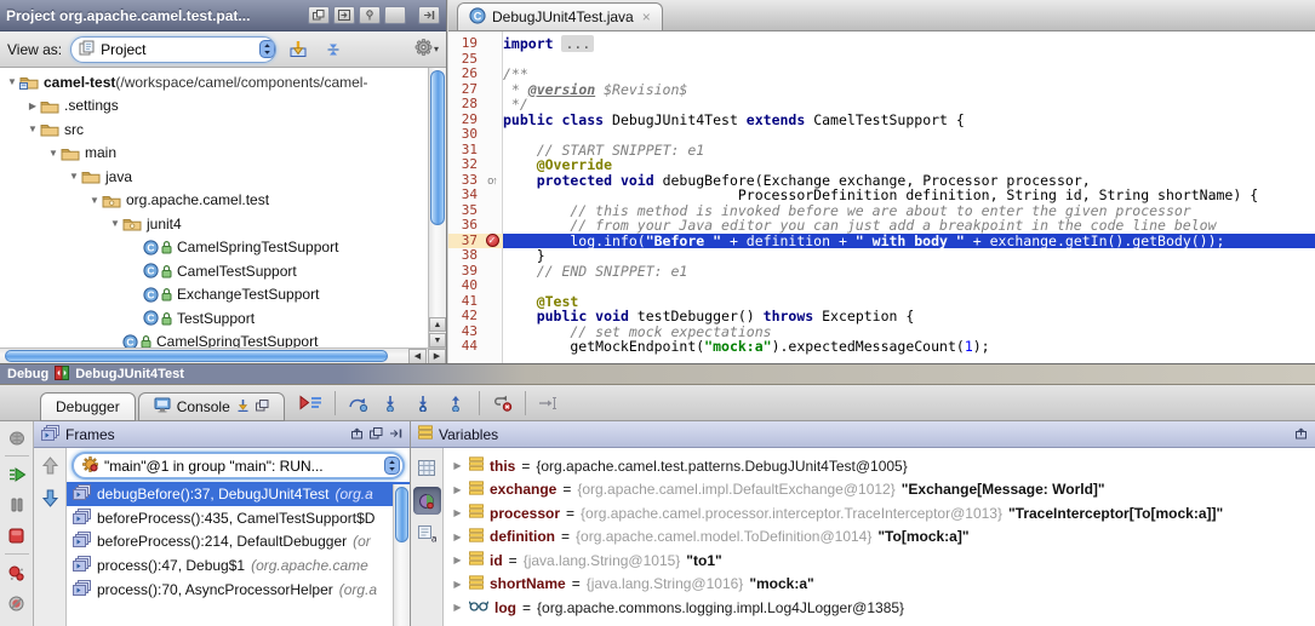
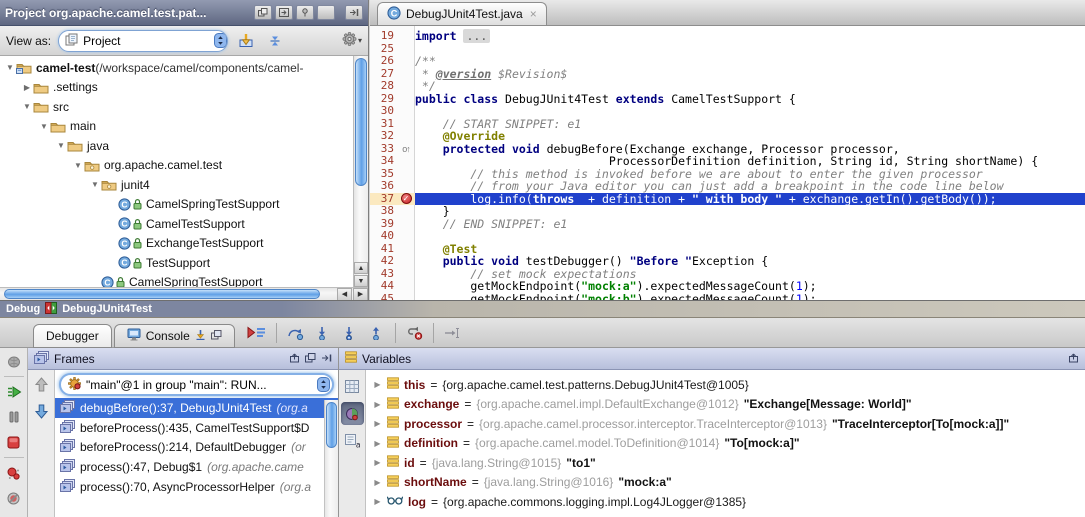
  Project org.apache.camel.test.pat...
  View as:
  Project
  ▾
  ▼
  camel-test
  (/workspace/camel/components/camel-
  ▶
  .settings
  ▼
  src
  ▼
  main
  ▼
  java
  ▼
  org.apache.camel.test
  ▼
  junit4
  C
  CamelSpringTestSupport
  C
  CamelTestSupport
  C
  ExchangeTestSupport
  C
  TestSupport
  C
  CamelSpringTestSupport
  C
  DebugJUnit4Test.java
  ×
  19
  import ...
  25
  26
  /**
  27
  * @version $Revision$
  28
  */
  29
  public class DebugJUnit4Test extends CamelTestSupport {
  30
  31
  // START SNIPPET: e1
  32
  @Override
  33
  o↑
  protected void debugBefore(Exchange exchange, Processor processor,
  34
  ProcessorDefinition definition, String id, String shortName) {
  35
  // this method is invoked before we are about to enter the given processor
  36
  // from your Java editor you can just add a breakpoint in the code line below
  37
  ✓
- log.info("Before " + definition + " with body " + exchange.getIn().getBody());
+ log.info(throws + definition + " with body " + exchange.getIn().getBody());
  38
  }
  39
  // END SNIPPET: e1
  40
  41
  @Test
  42
- public void testDebugger() throws Exception {
+ public void testDebugger() "Before "Exception {
  43
  // set mock expectations
  44
  getMockEndpoint("mock:a").expectedMessageCount(1);
+ 45
+ getMockEndpoint("mock:b").expectedMessageCount(1);
  Debug
  DebugJUnit4Test
  Debugger
  Console
  Frames
  "main"@1 in group "main": RUN...
  debugBefore():37, DebugJUnit4Test
  (org.a
  beforeProcess():435, CamelTestSupport$D
  beforeProcess():214, DefaultDebugger
  (or
  process():47, Debug$1
  (org.apache.came
  process():70, AsyncProcessorHelper
  (org.a
  Variables
  a
  ▶
  this
  =
  {org.apache.camel.test.patterns.DebugJUnit4Test@1005}
  ▶
  exchange
  =
  {org.apache.camel.impl.DefaultExchange@1012}
  "Exchange[Message: World]"
  ▶
  processor
  =
  {org.apache.camel.processor.interceptor.TraceInterceptor@1013}
  "TraceInterceptor[To[mock:a]]"
  ▶
  definition
  =
  {org.apache.camel.model.ToDefinition@1014}
  "To[mock:a]"
  ▶
  id
  =
  {java.lang.String@1015}
  "to1"
  ▶
  shortName
  =
  {java.lang.String@1016}
  "mock:a"
  ▶
  log
  =
  {org.apache.commons.logging.impl.Log4JLogger@1385}
